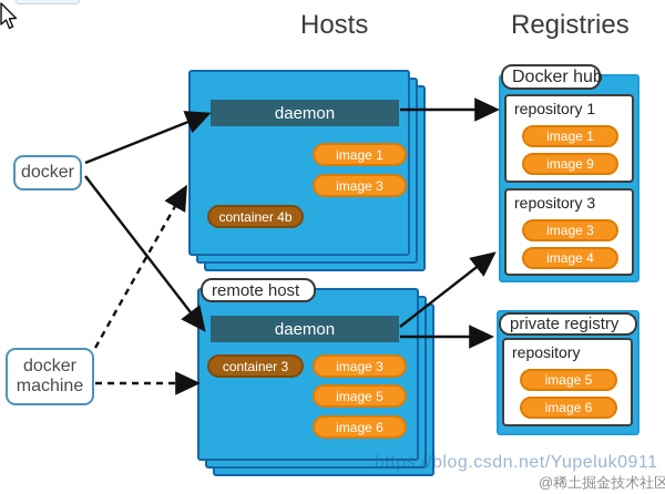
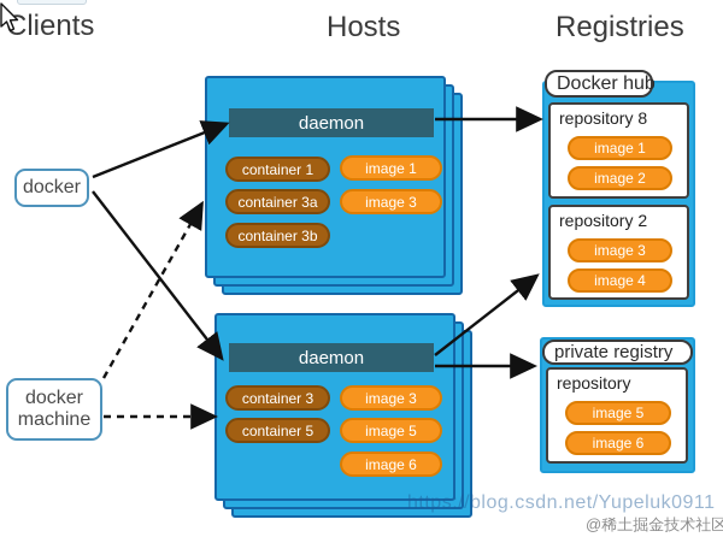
+ Clients
  Hosts
  Registries
  docker
  docker machine
  daemon
+ container 1
+ container 3a
- container 4b
+ container 3b
  image 1
  image 3
- remote host
  daemon
  container 3
+ container 5
  image 3
  image 5
  image 6
  Docker hub
- repository 1
+ repository 8
  image 1
- image 9
+ image 2
- repository 3
+ repository 2
  image 3
  image 4
  private registry
  repository
  image 5
  image 6
  https://blog.csdn.net/Yupeluk0911
  @稀土掘金技术社区
